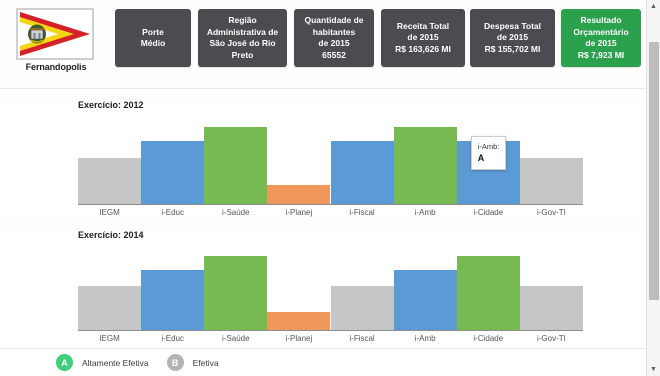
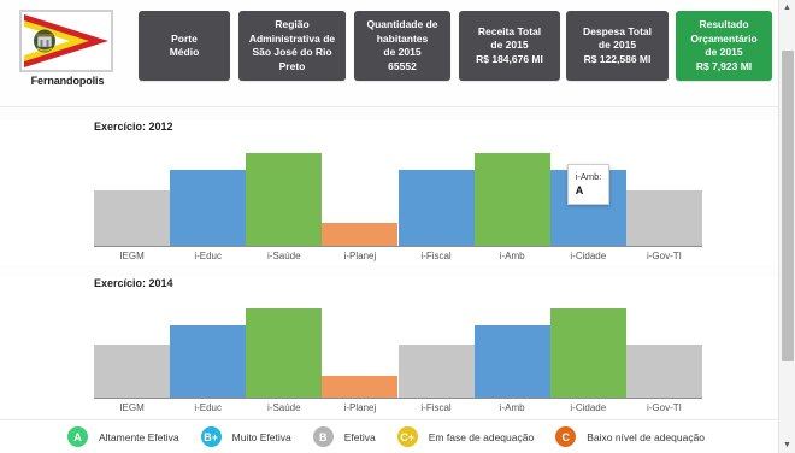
  Fernandopolis
  Porte
  Médio
  Região
  Administrativa de
  São José do Rio
  Preto
  Quantidade de
  habitantes
  de 2015
  65552
  Receita Total
  de 2015
- R$ 163,626 MI
+ R$ 184,676 MI
  Despesa Total
  de 2015
- R$ 155,702 MI
+ R$ 122,586 MI
  Resultado
  Orçamentário
  de 2015
  R$ 7,923 MI
  Exercício: 2012
  i-Amb:
  A
  IEGM
  i-Educ
  i-Saúde
  i-Planej
  i-Fiscal
  i-Amb
  i-Cidade
  i-Gov-TI
  Exercício: 2014
  IEGM
  i-Educ
  i-Saúde
  i-Planej
  i-Fiscal
  i-Amb
  i-Cidade
  i-Gov-TI
  A
  Altamente Efetiva
+ B+
+ Muito Efetiva
  B
  Efetiva
+ C+
+ Em fase de adequação
+ C
+ Baixo nível de adequação
